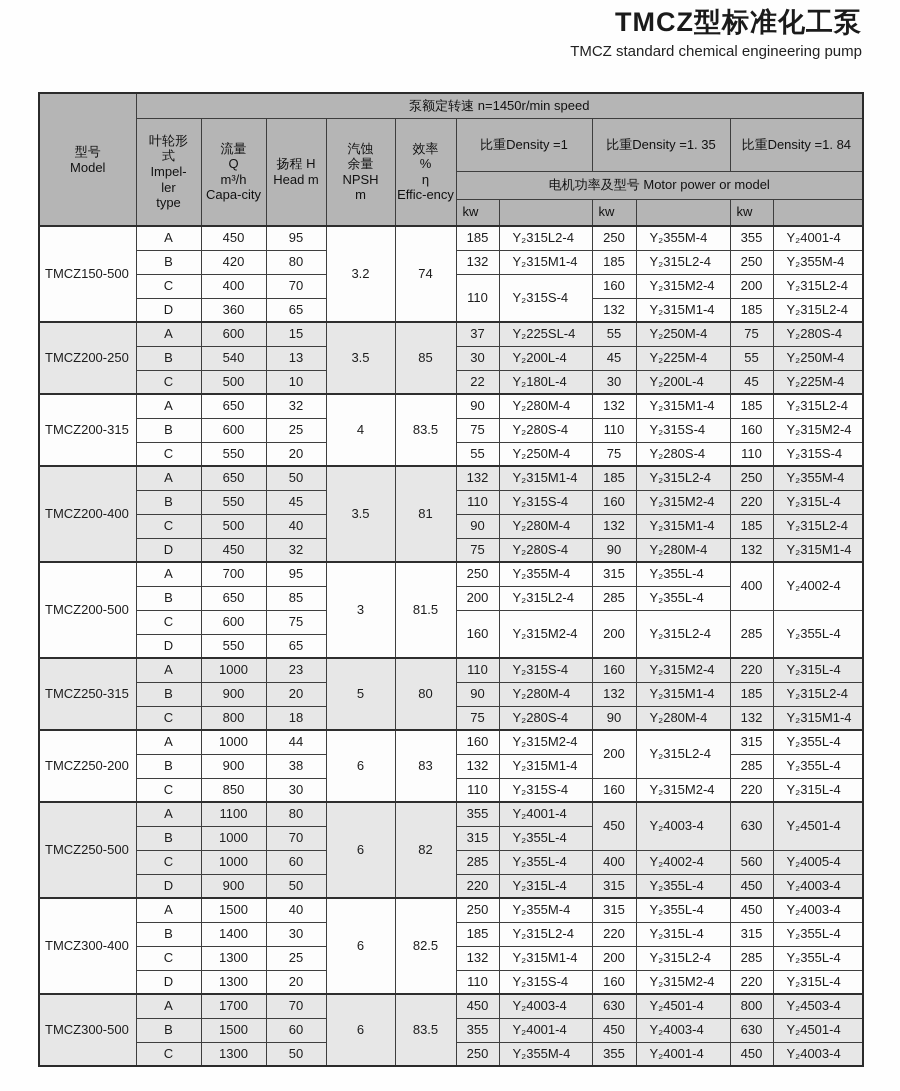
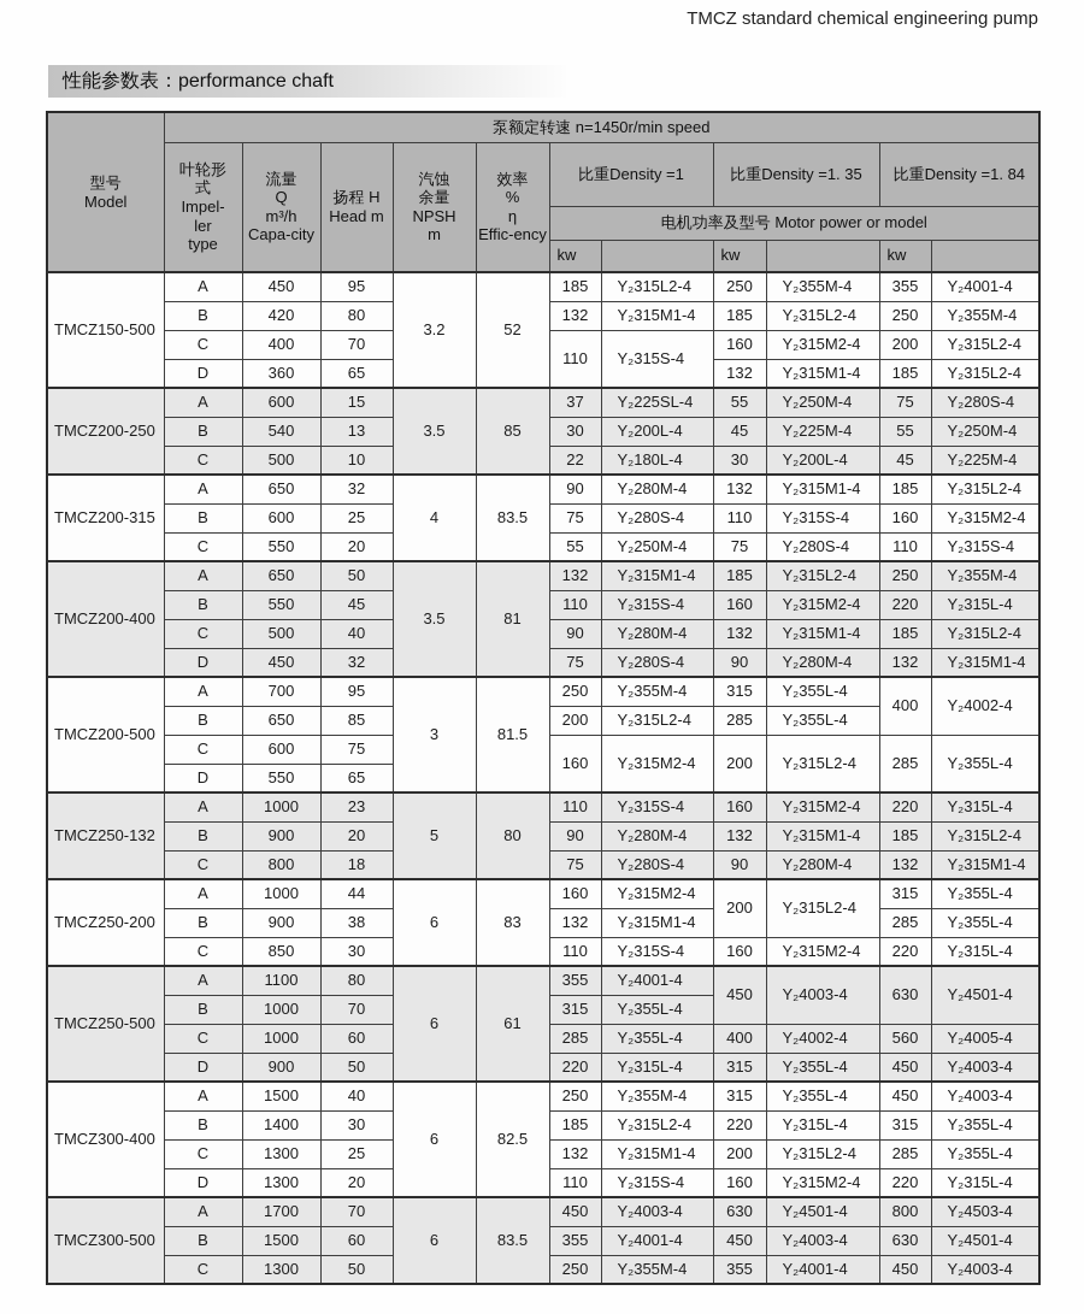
- TMCZ型标准化工泵
  TMCZ standard chemical engineering pump
+ 性能参数表：performance chaft
  型号 Model	泵额定转速 n=1450r/min speed
  叶轮形 式 Impel- ler type	流量 Q m³/h Capa-city	扬程 H Head m	汽蚀 余量 NPSH m	效率 % η Effic-ency	比重Density =1	比重Density =1. 35	比重Density =1. 84
  电机功率及型号 Motor power or model
  kw		kw		kw
- TMCZ150-500	A	450	95	3.2	74	185	Y₂315L2-4	250	Y₂355M-4	355	Y₂4001-4
+ TMCZ150-500	A	450	95	3.2	52	185	Y₂315L2-4	250	Y₂355M-4	355	Y₂4001-4
  B	420	80	132	Y₂315M1-4	185	Y₂315L2-4	250	Y₂355M-4
  C	400	70	110	Y₂315S-4	160	Y₂315M2-4	200	Y₂315L2-4
  D	360	65	132	Y₂315M1-4	185	Y₂315L2-4
  TMCZ200-250	A	600	15	3.5	85	37	Y₂225SL-4	55	Y₂250M-4	75	Y₂280S-4
  B	540	13	30	Y₂200L-4	45	Y₂225M-4	55	Y₂250M-4
  C	500	10	22	Y₂180L-4	30	Y₂200L-4	45	Y₂225M-4
  TMCZ200-315	A	650	32	4	83.5	90	Y₂280M-4	132	Y₂315M1-4	185	Y₂315L2-4
  B	600	25	75	Y₂280S-4	110	Y₂315S-4	160	Y₂315M2-4
  C	550	20	55	Y₂250M-4	75	Y₂280S-4	110	Y₂315S-4
  TMCZ200-400	A	650	50	3.5	81	132	Y₂315M1-4	185	Y₂315L2-4	250	Y₂355M-4
  B	550	45	110	Y₂315S-4	160	Y₂315M2-4	220	Y₂315L-4
  C	500	40	90	Y₂280M-4	132	Y₂315M1-4	185	Y₂315L2-4
  D	450	32	75	Y₂280S-4	90	Y₂280M-4	132	Y₂315M1-4
  TMCZ200-500	A	700	95	3	81.5	250	Y₂355M-4	315	Y₂355L-4	400	Y₂4002-4
  B	650	85	200	Y₂315L2-4	285	Y₂355L-4
  C	600	75	160	Y₂315M2-4	200	Y₂315L2-4	285	Y₂355L-4
  D	550	65
- TMCZ250-315	A	1000	23	5	80	110	Y₂315S-4	160	Y₂315M2-4	220	Y₂315L-4
+ TMCZ250-132	A	1000	23	5	80	110	Y₂315S-4	160	Y₂315M2-4	220	Y₂315L-4
  B	900	20	90	Y₂280M-4	132	Y₂315M1-4	185	Y₂315L2-4
  C	800	18	75	Y₂280S-4	90	Y₂280M-4	132	Y₂315M1-4
  TMCZ250-200	A	1000	44	6	83	160	Y₂315M2-4	200	Y₂315L2-4	315	Y₂355L-4
  B	900	38	132	Y₂315M1-4	285	Y₂355L-4
  C	850	30	110	Y₂315S-4	160	Y₂315M2-4	220	Y₂315L-4
- TMCZ250-500	A	1100	80	6	82	355	Y₂4001-4	450	Y₂4003-4	630	Y₂4501-4
+ TMCZ250-500	A	1100	80	6	61	355	Y₂4001-4	450	Y₂4003-4	630	Y₂4501-4
  B	1000	70	315	Y₂355L-4
  C	1000	60	285	Y₂355L-4	400	Y₂4002-4	560	Y₂4005-4
  D	900	50	220	Y₂315L-4	315	Y₂355L-4	450	Y₂4003-4
  TMCZ300-400	A	1500	40	6	82.5	250	Y₂355M-4	315	Y₂355L-4	450	Y₂4003-4
  B	1400	30	185	Y₂315L2-4	220	Y₂315L-4	315	Y₂355L-4
  C	1300	25	132	Y₂315M1-4	200	Y₂315L2-4	285	Y₂355L-4
  D	1300	20	110	Y₂315S-4	160	Y₂315M2-4	220	Y₂315L-4
  TMCZ300-500	A	1700	70	6	83.5	450	Y₂4003-4	630	Y₂4501-4	800	Y₂4503-4
  B	1500	60	355	Y₂4001-4	450	Y₂4003-4	630	Y₂4501-4
  C	1300	50	250	Y₂355M-4	355	Y₂4001-4	450	Y₂4003-4
